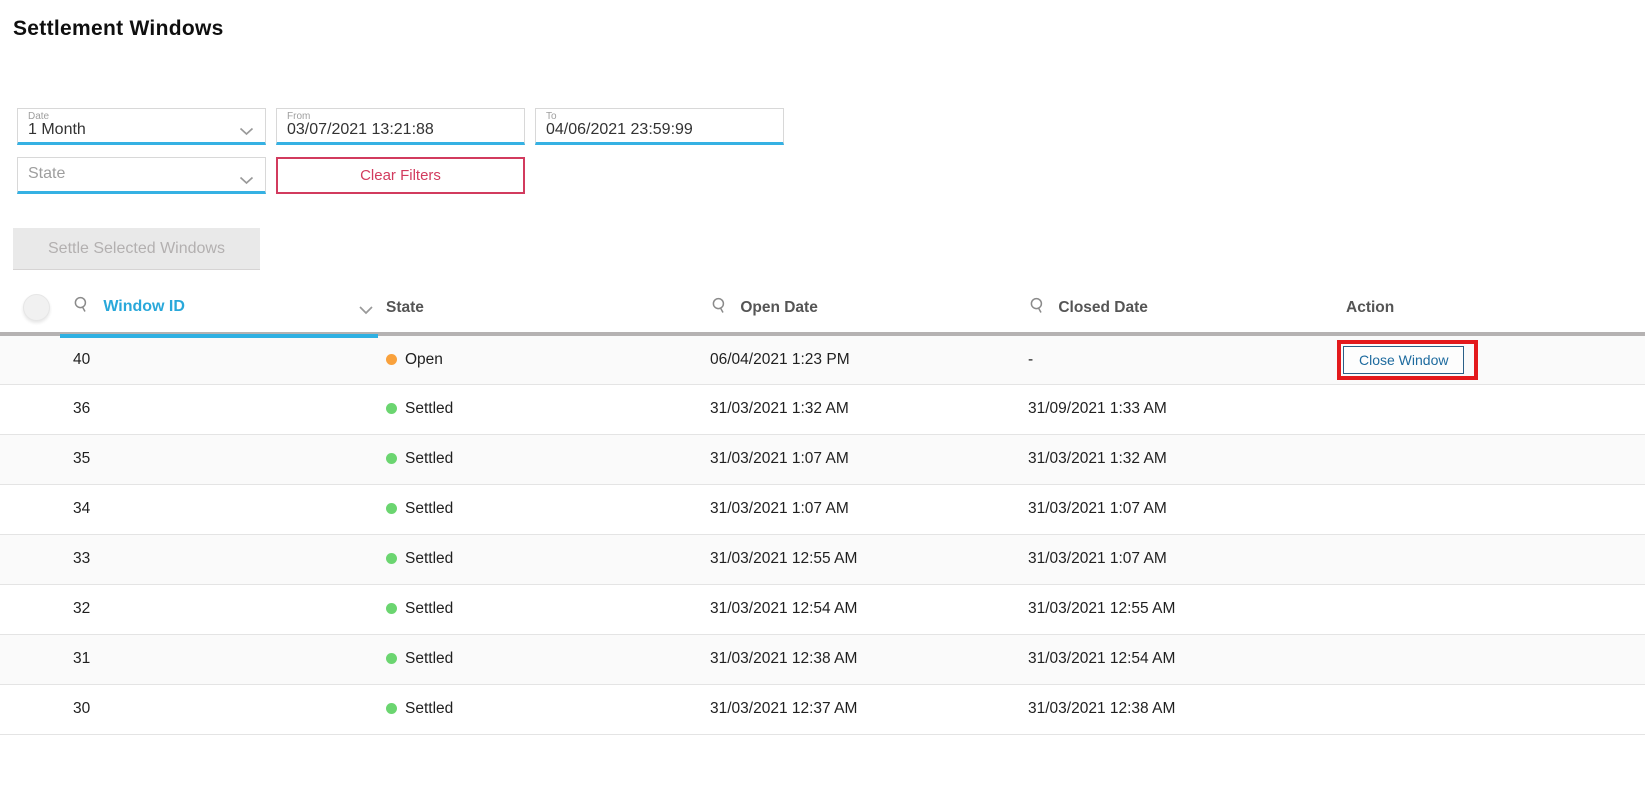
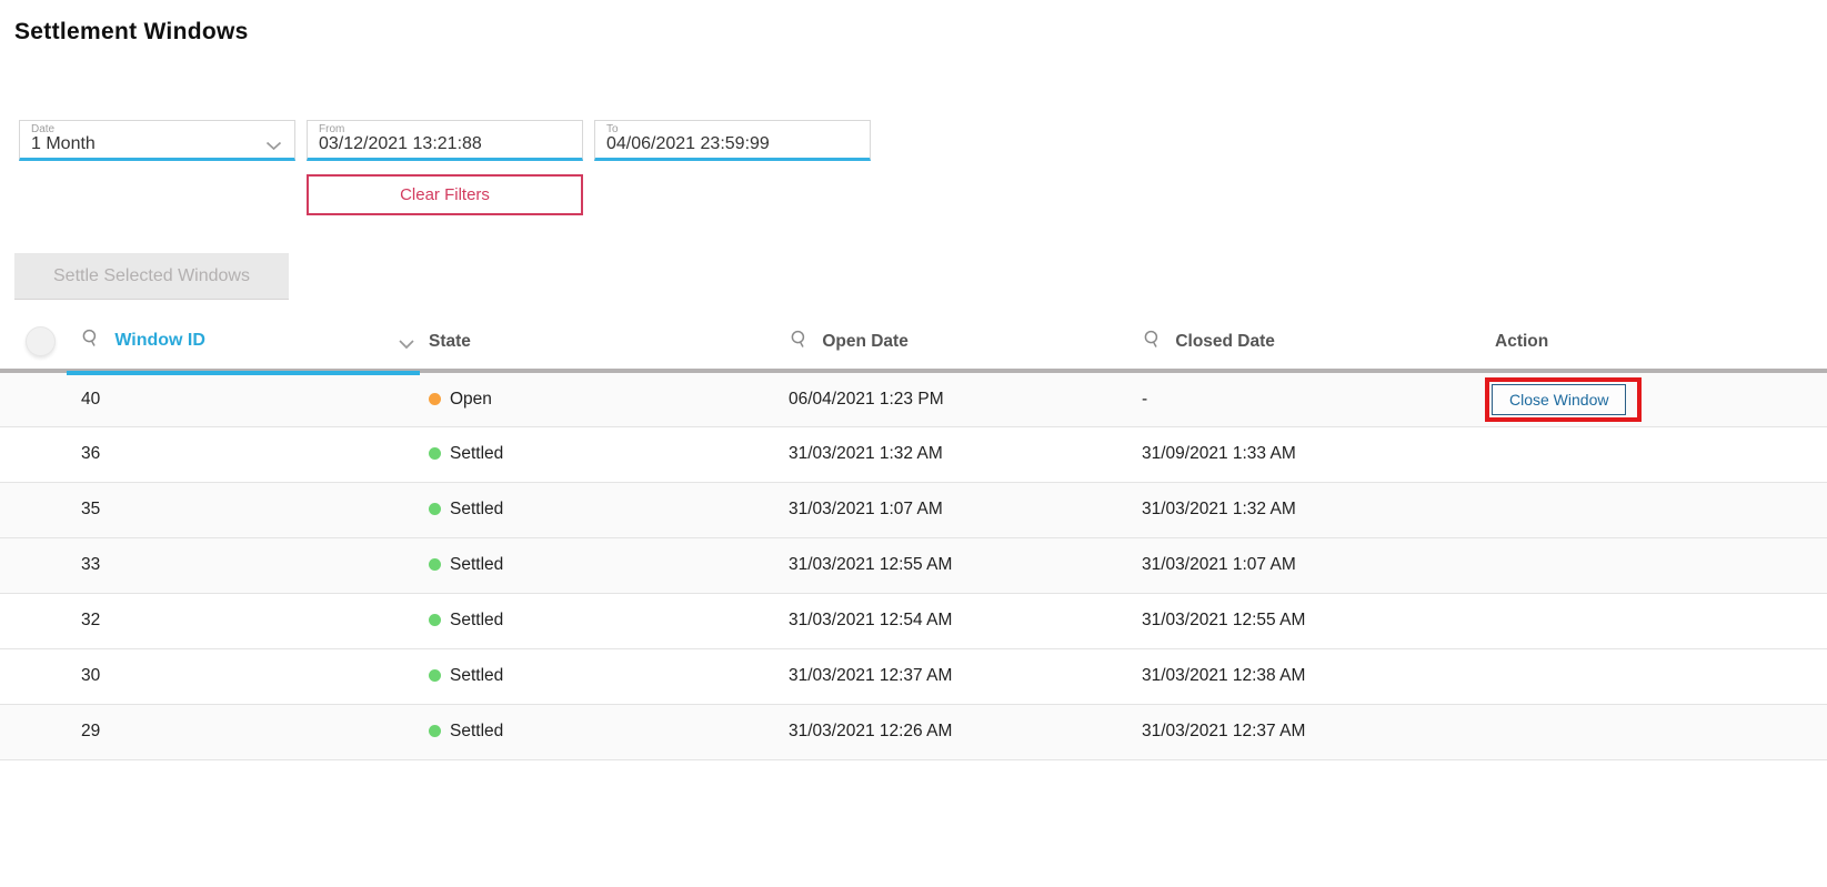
  Settlement Windows
  Date
  1 Month
  From
- 03/07/2021 13:21:88
+ 03/12/2021 13:21:88
  To
  04/06/2021 23:59:99
- State
  Clear Filters
  Settle Selected Windows
  	Window ID	State	Open Date	Closed Date	Action
  	40	Open	06/04/2021 1:23 PM	-	Close Window
  	36	Settled	31/03/2021 1:32 AM	31/09/2021 1:33 AM
  	35	Settled	31/03/2021 1:07 AM	31/03/2021 1:32 AM
- 	34	Settled	31/03/2021 1:07 AM	31/03/2021 1:07 AM
  	33	Settled	31/03/2021 12:55 AM	31/03/2021 1:07 AM
  	32	Settled	31/03/2021 12:54 AM	31/03/2021 12:55 AM
- 	31	Settled	31/03/2021 12:38 AM	31/03/2021 12:54 AM
  	30	Settled	31/03/2021 12:37 AM	31/03/2021 12:38 AM
+ 	29	Settled	31/03/2021 12:26 AM	31/03/2021 12:37 AM
